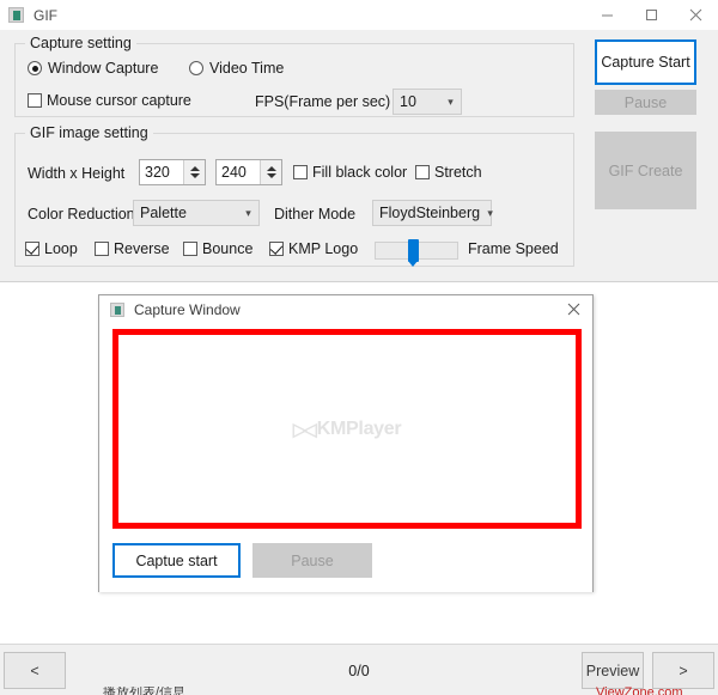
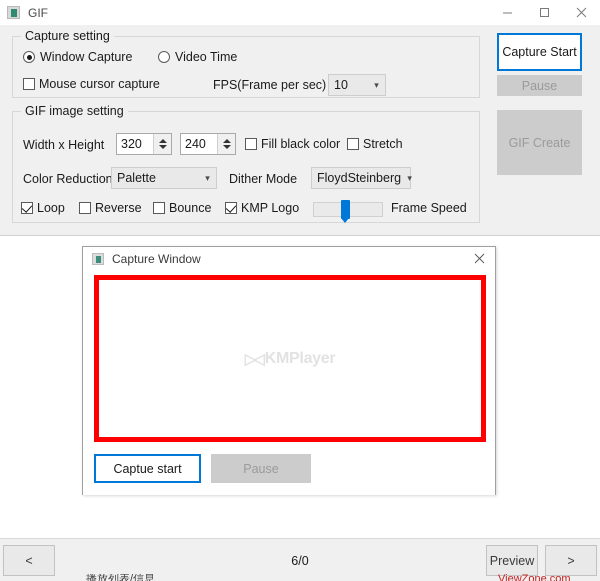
  GIF
  Capture setting
  Window Capture
  Video Time
  Mouse cursor capture
  FPS(Frame per sec)
  10
  ▾
  GIF image setting
  Width x Height
  320
  240
  Fill black color
  Stretch
  Color Reduction
  Palette
  ▾
  Dither Mode
  FloydSteinberg
  ▾
  Loop
  Reverse
  Bounce
  KMP Logo
  Frame Speed
  Capture Start
  Pause
  GIF Create
  Capture Window
  ▷◁
  KMPlayer
  Captue start
  Pause
  <
- 0/0
+ 6/0
  Preview
  >
  播放列表/信息
  ViewZone.com
